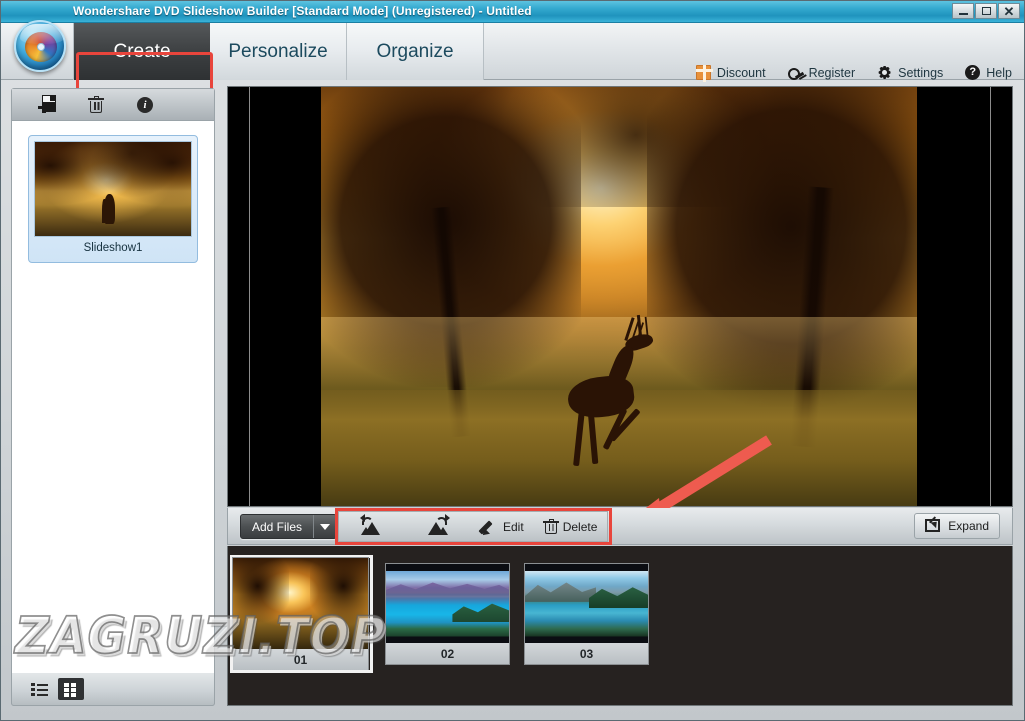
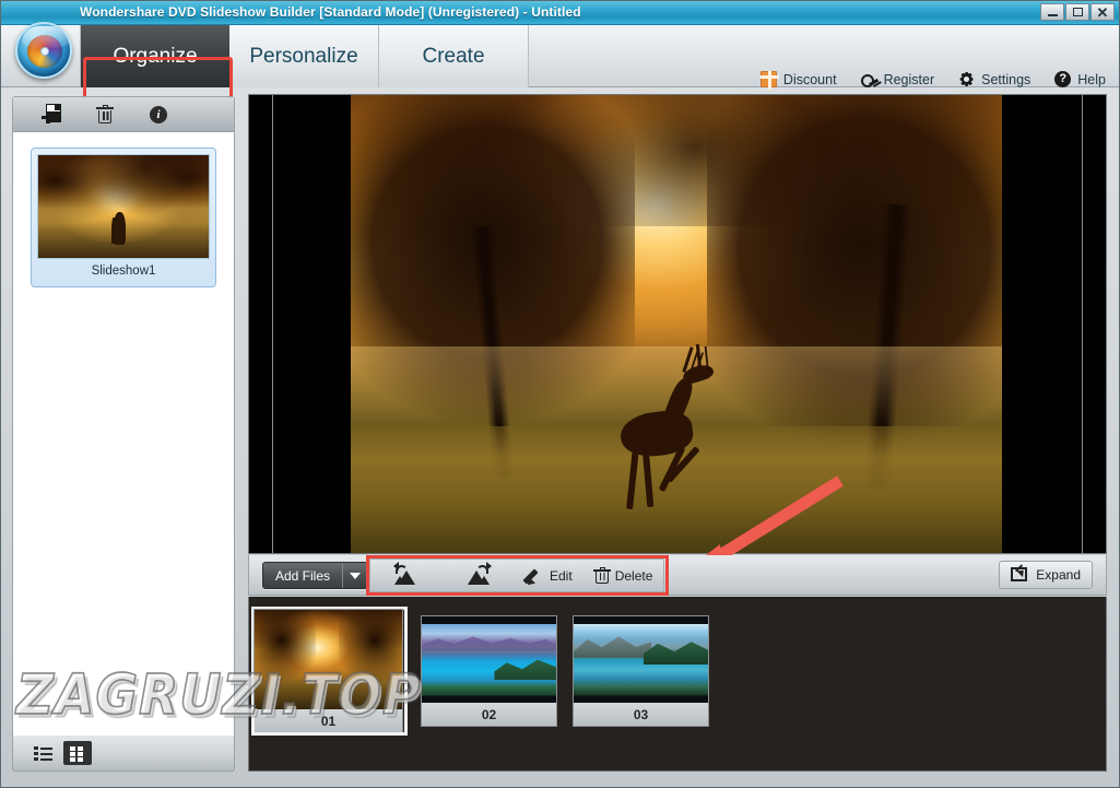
  Wondershare DVD Slideshow Builder [Standard Mode] (Unregistered) - Untitled
  ✕
- Create
+ Organize
  Personalize
- Organize
+ Create
  Discount
  Register
  Settings
  ?
  Help
  i
  Slideshow1
  Add Files
  Edit
  Delete
  Expand
  01
  02
  03
  ZAGRUZI.TOP
